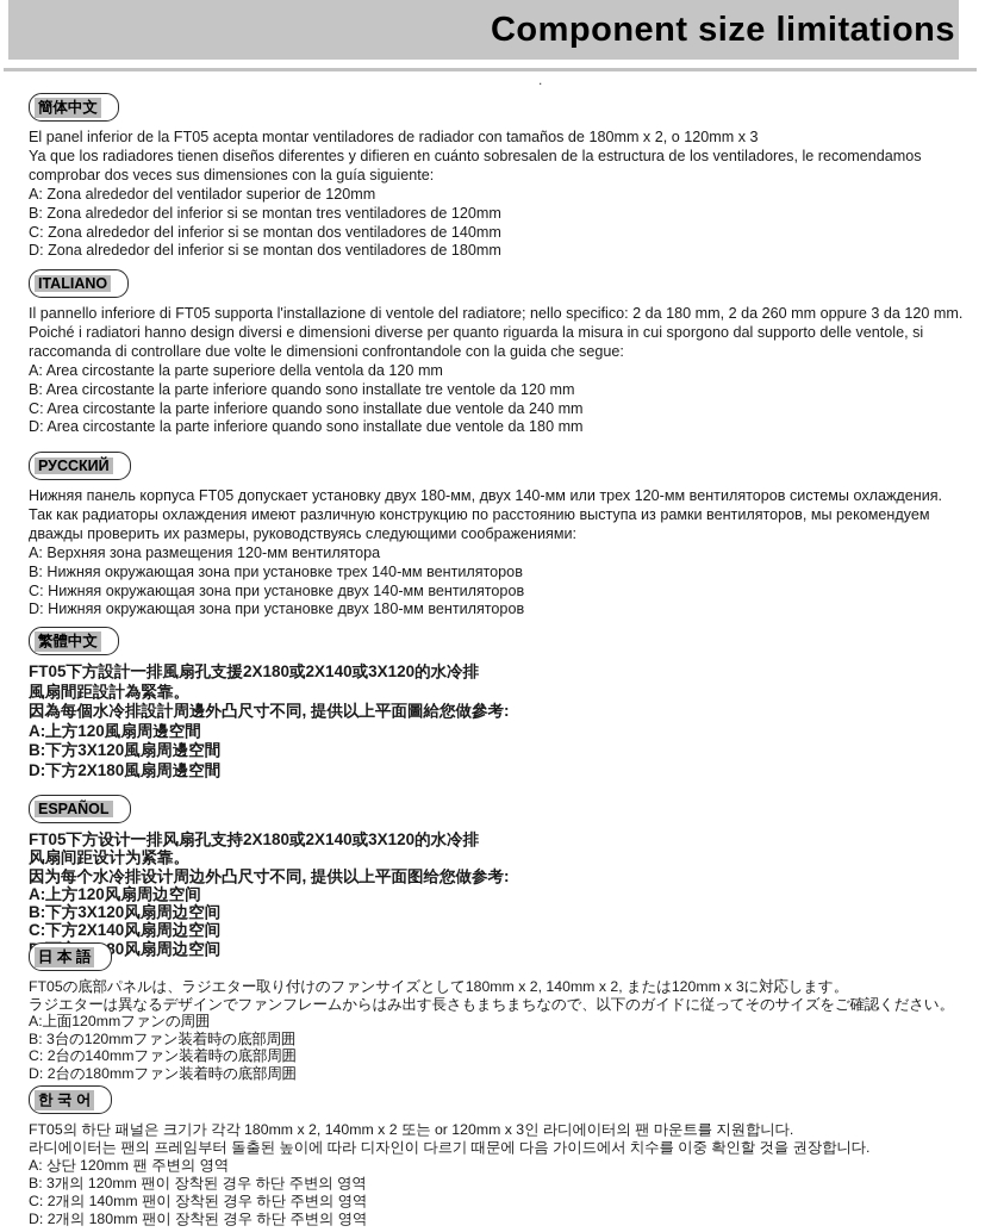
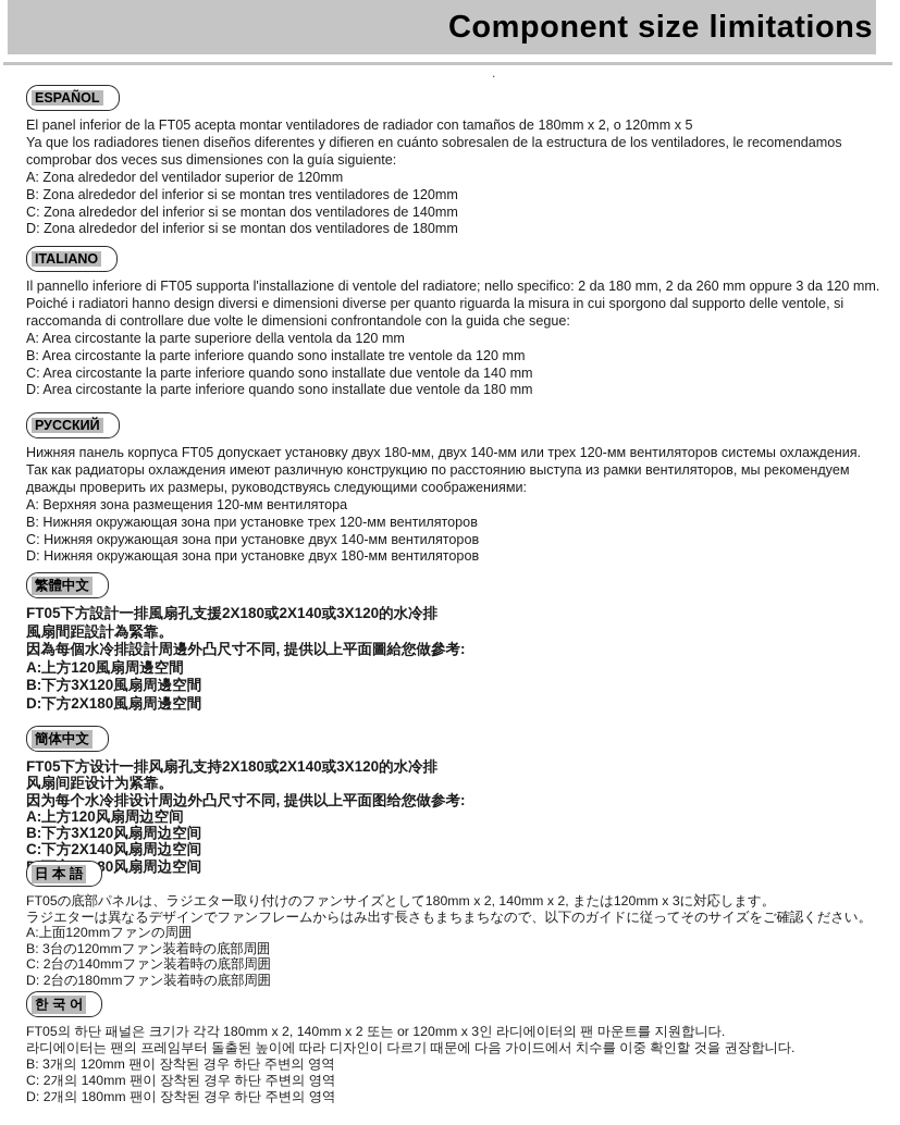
  Component size limitations
  .
- 簡体中文
+ ESPAÑOL
- El panel inferior de la FT05 acepta montar ventiladores de radiador con tamaños de 180mm x 2, o 120mm x 3
+ El panel inferior de la FT05 acepta montar ventiladores de radiador con tamaños de 180mm x 2, o 120mm x 5
  Ya que los radiadores tienen diseños diferentes y difieren en cuánto sobresalen de la estructura de los ventiladores, le recomendamos comprobar dos veces sus dimensiones con la guía siguiente:
  A: Zona alrededor del ventilador superior de 120mm
  B: Zona alrededor del inferior si se montan tres ventiladores de 120mm
  C: Zona alrededor del inferior si se montan dos ventiladores de 140mm
  D: Zona alrededor del inferior si se montan dos ventiladores de 180mm
  ITALIANO
  Il pannello inferiore di FT05 supporta l'installazione di ventole del radiatore; nello specifico: 2 da 180 mm, 2 da 260 mm oppure 3 da 120 mm.
  Poiché i radiatori hanno design diversi e dimensioni diverse per quanto riguarda la misura in cui sporgono dal supporto delle ventole, si raccomanda di controllare due volte le dimensioni confrontandole con la guida che segue:
  A: Area circostante la parte superiore della ventola da 120 mm
  B: Area circostante la parte inferiore quando sono installate tre ventole da 120 mm
- C: Area circostante la parte inferiore quando sono installate due ventole da 240 mm
+ C: Area circostante la parte inferiore quando sono installate due ventole da 140 mm
  D: Area circostante la parte inferiore quando sono installate due ventole da 180 mm
  РУССКИЙ
  Нижняя панель корпуса FT05 допускает установку двух 180-мм, двух 140-мм или трех 120-мм вентиляторов системы охлаждения.
  Так как радиаторы охлаждения имеют различную конструкцию по расстоянию выступа из рамки вентиляторов, мы рекомендуем дважды проверить их размеры, руководствуясь следующими соображениями:
  A: Верхняя зона размещения 120-мм вентилятора
- B: Нижняя окружающая зона при установке трех 140-мм вентиляторов
+ B: Нижняя окружающая зона при установке трех 120-мм вентиляторов
  C: Нижняя окружающая зона при установке двух 140-мм вентиляторов
  D: Нижняя окружающая зона при установке двух 180-мм вентиляторов
  繁體中文
  FT05下方設計一排風扇孔支援2X180或2X140或3X120的水冷排
  風扇間距設計為緊靠。
  因為每個水冷排設計周邊外凸尺寸不同, 提供以上平面圖給您做參考:
  A:上方120風扇周邊空間
  B:下方3X120風扇周邊空間
  D:下方2X180風扇周邊空間
- ESPAÑOL
+ 簡体中文
  FT05下方设计一排风扇孔支持2X180或2X140或3X120的水冷排
  风扇间距设计为紧靠。
  因为每个水冷排设计周边外凸尺寸不同, 提供以上平面图给您做参考:
  A:上方120风扇周边空间
  B:下方3X120风扇周边空间
  C:下方2X140风扇周边空间
  日 本 語
  FT05の底部パネルは、ラジエター取り付けのファンサイズとして180mm x 2, 140mm x 2, または120mm x 3に対応します。
  ラジエターは異なるデザインでファンフレームからはみ出す長さもまちまちなので、以下のガイドに従ってそのサイズをご確認ください。
  A:上面120mmファンの周囲
  B: 3台の120mmファン装着時の底部周囲
  C: 2台の140mmファン装着時の底部周囲
  D: 2台の180mmファン装着時の底部周囲
  한 국 어
  FT05의 하단 패널은 크기가 각각 180mm x 2, 140mm x 2 또는 or 120mm x 3인 라디에이터의 팬 마운트를 지원합니다.
  라디에이터는 팬의 프레임부터 돌출된 높이에 따라 디자인이 다르기 때문에 다음 가이드에서 치수를 이중 확인할 것을 권장합니다.
- A: 상단 120mm 팬 주변의 영역
  B: 3개의 120mm 팬이 장착된 경우 하단 주변의 영역
  C: 2개의 140mm 팬이 장착된 경우 하단 주변의 영역
  D: 2개의 180mm 팬이 장착된 경우 하단 주변의 영역
